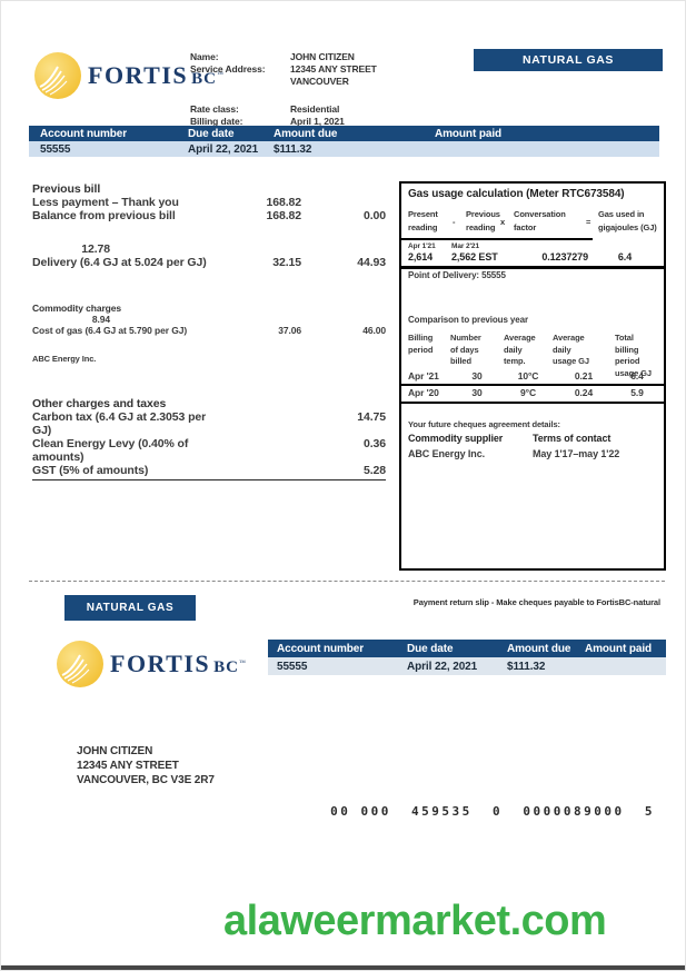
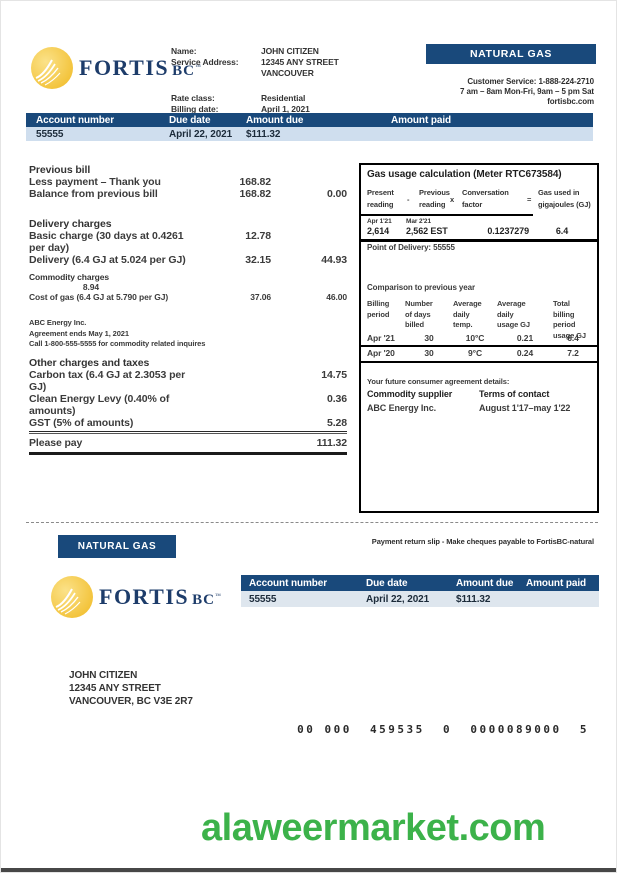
  FORTIS BC
  Name:
  Service Address:
  JOHN CITIZEN
  12345 ANY STREET
  VANCOUVER
  Rate class:
  Billing date:
  Residential
  April 1, 2021
  NATURAL GAS
+ Customer Service: 1-888-224-2710
+ 7 am – 8am Mon-Fri, 9am – 5 pm Sat
+ fortisbc.com
  Account number
  Due date
  Amount due
  Amount paid
  55555
  April 22, 2021
  $111.32
  Previous bill
  Less payment – Thank you
  168.82
  Balance from previous bill
  168.82
  0.00
+ Delivery charges
+ Basic charge (30 days at 0.4261 per day)
  12.78
  Delivery (6.4 GJ at 5.024 per GJ)
  32.15
  44.93
  Commodity charges
  8.94
  Cost of gas (6.4 GJ at 5.790 per GJ)
  37.06
  46.00
  ABC Energy Inc.
+ Agreement ends May 1, 2021
+ Call 1-800-555-5555 for commodity related inquires
  Other charges and taxes
  Carbon tax (6.4 GJ at 2.3053 per GJ)
  14.75
  Clean Energy Levy (0.40% of amounts)
  0.36
  GST (5% of amounts)
  5.28
+ Please pay
+ 111.32
  Gas usage calculation (Meter RTC673584)
  Present
  reading
  -
  Previous
  reading
  x
  Conversation
  factor
  =
  Gas used in
  gigajoules (GJ)
  2,614
  2,562 EST
  0.1237279
  6.4
  Point of Delivery: 55555
  Comparison to previous year
  Billing
  period
  Number
  of days
  billed
  Average
  daily
  temp.
  Average
  daily
  usage GJ
  Total billing
  period
  usage GJ
  Apr '21
  30
  10°C
  0.21
  6.4
  Apr '20
  30
  9°C
  0.24
- 5.9
+ 7.2
- Your future cheques agreement details:
+ Your future consumer agreement details:
  Commodity supplier
  Terms of contact
  ABC Energy Inc.
- May 1'17–may 1'22
+ August 1'17–may 1'22
  NATURAL GAS
  Payment return slip - Make cheques payable to FortisBC-natural
  FORTIS BC
  Account number
  Due date
  Amount due
  Amount paid
  55555
  April 22, 2021
  $111.32
  JOHN CITIZEN
  12345 ANY STREET
  VANCOUVER, BC V3E 2R7
  00 000 459535 0 0000089000 5
  alaweermarket.com
